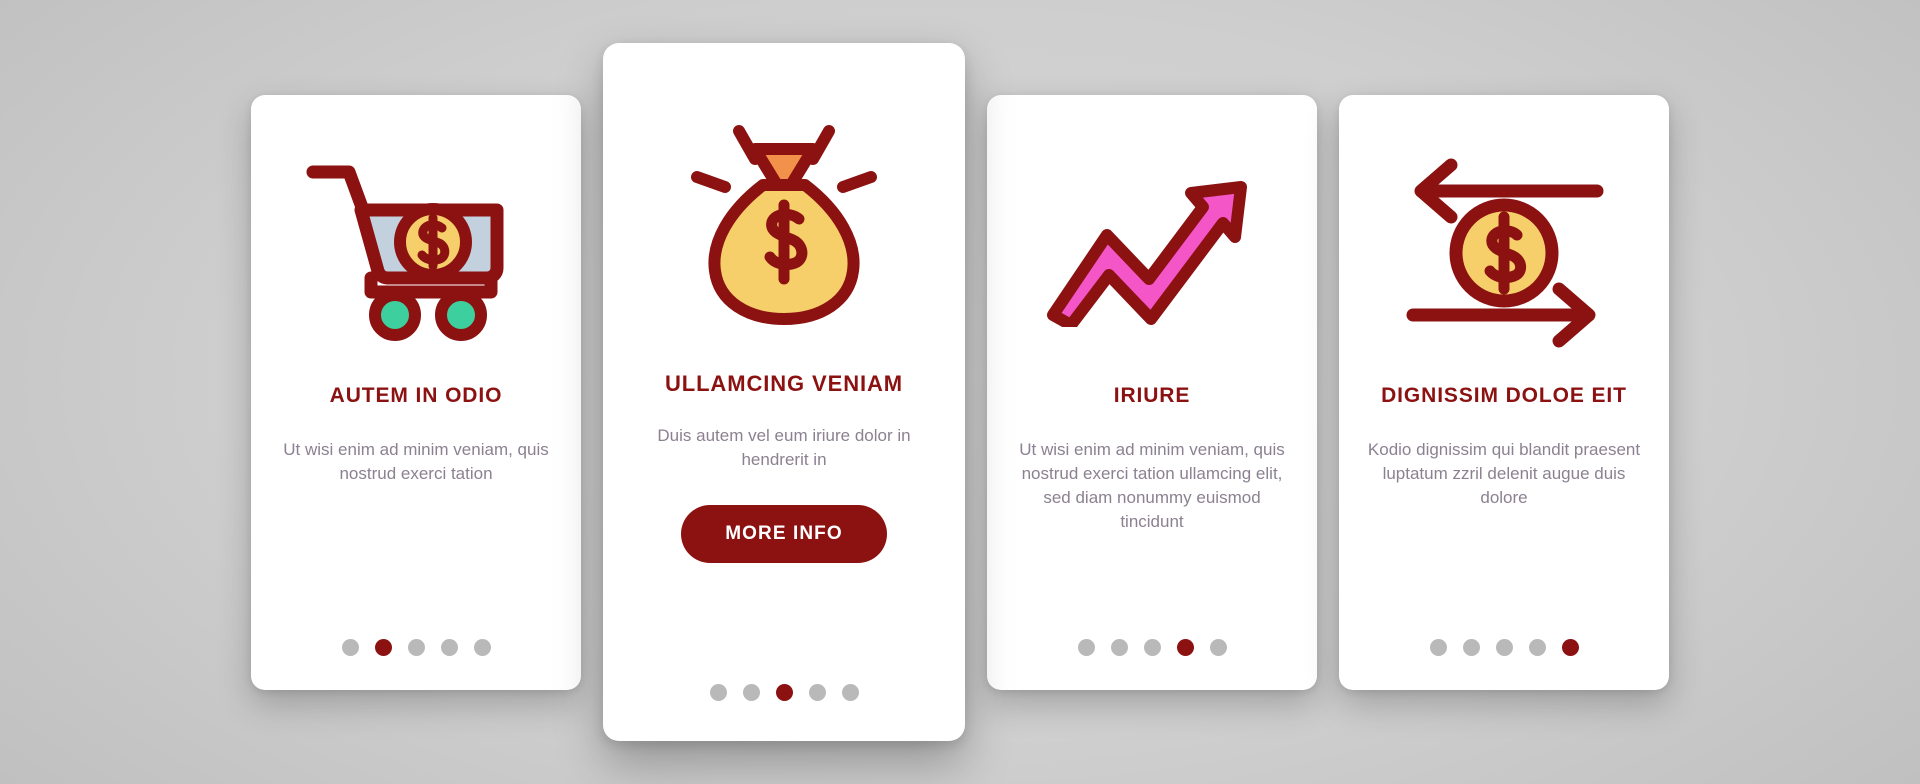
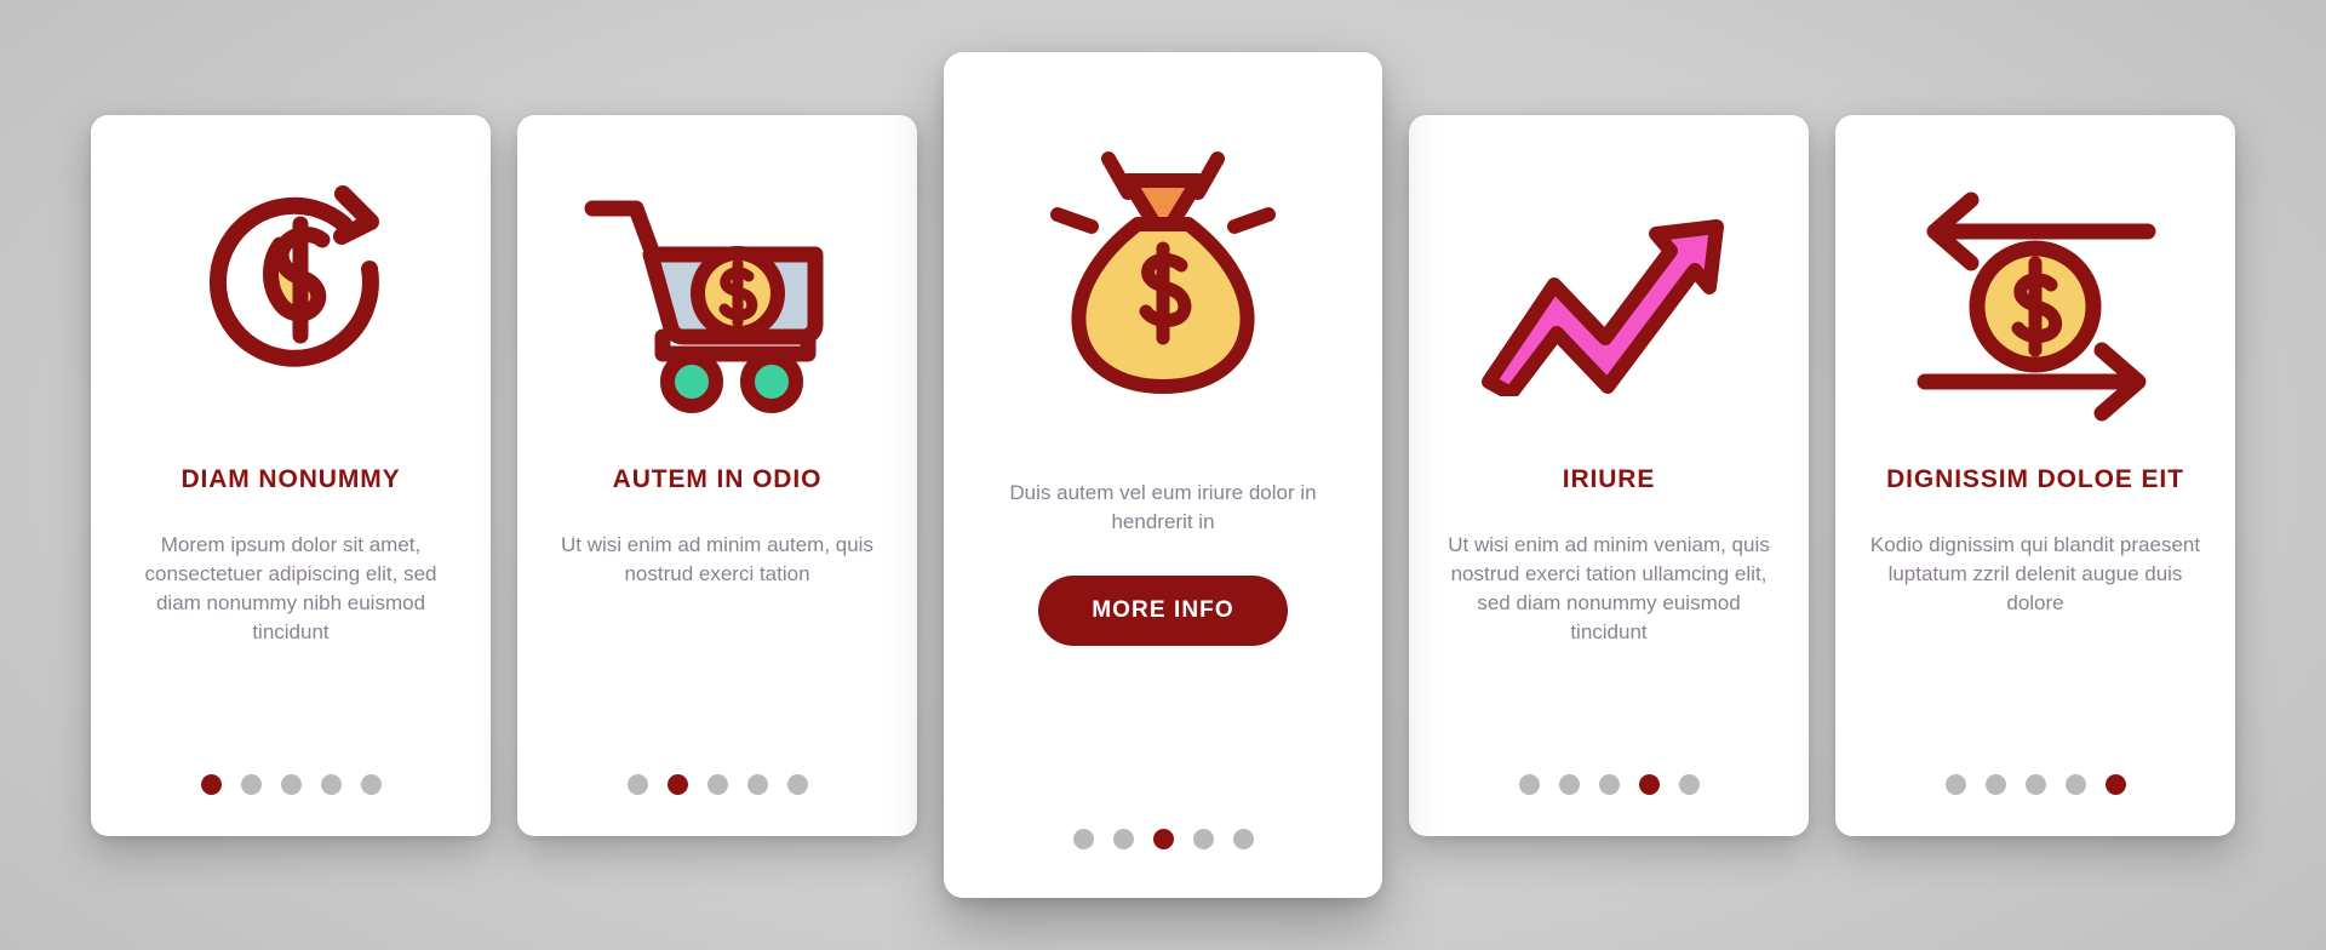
+ DIAM NONUMMY
+ Morem ipsum dolor sit amet, consectetuer adipiscing elit, sed diam nonummy nibh euismod tincidunt
  AUTEM IN ODIO
- Ut wisi enim ad minim veniam, quis nostrud exerci tation
+ Ut wisi enim ad minim autem, quis nostrud exerci tation
- ULLAMCING VENIAM
  Duis autem vel eum iriure dolor in hendrerit in
  MORE INFO
  IRIURE
  Ut wisi enim ad minim veniam, quis nostrud exerci tation ullamcing elit, sed diam nonummy euismod tincidunt
  DIGNISSIM DOLOE EIT
  Kodio dignissim qui blandit praesent luptatum zzril delenit augue duis dolore
